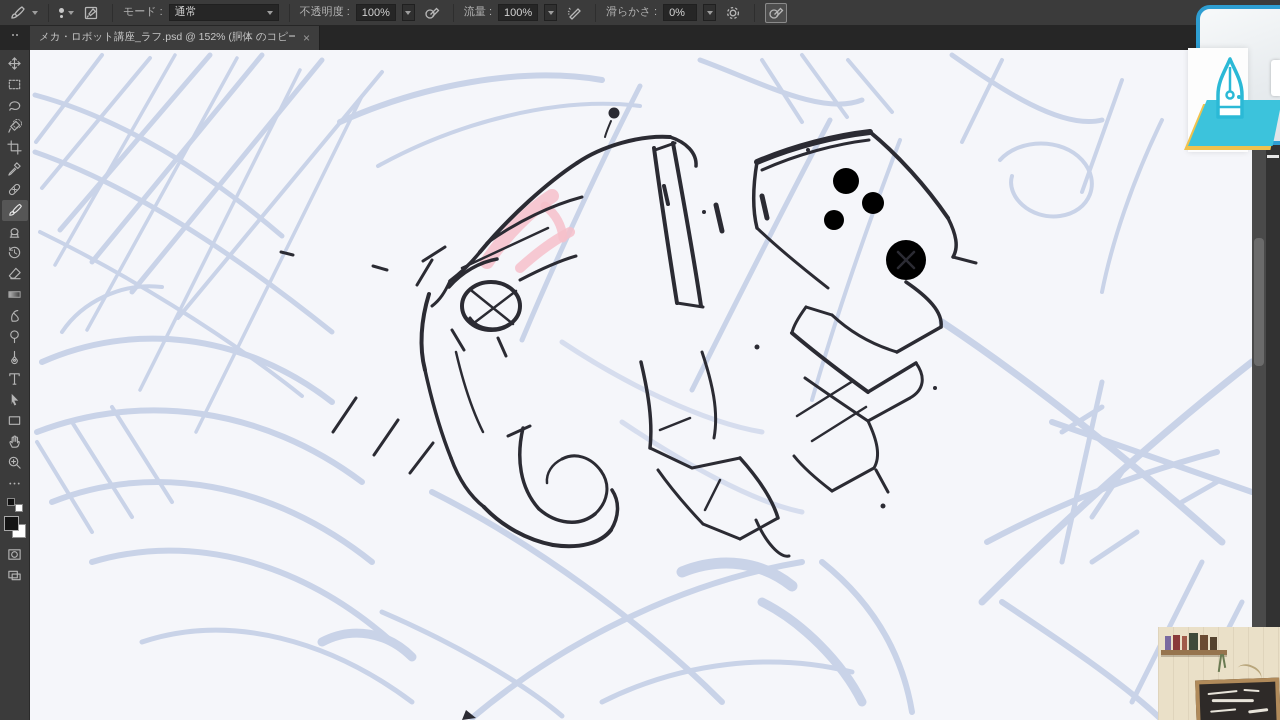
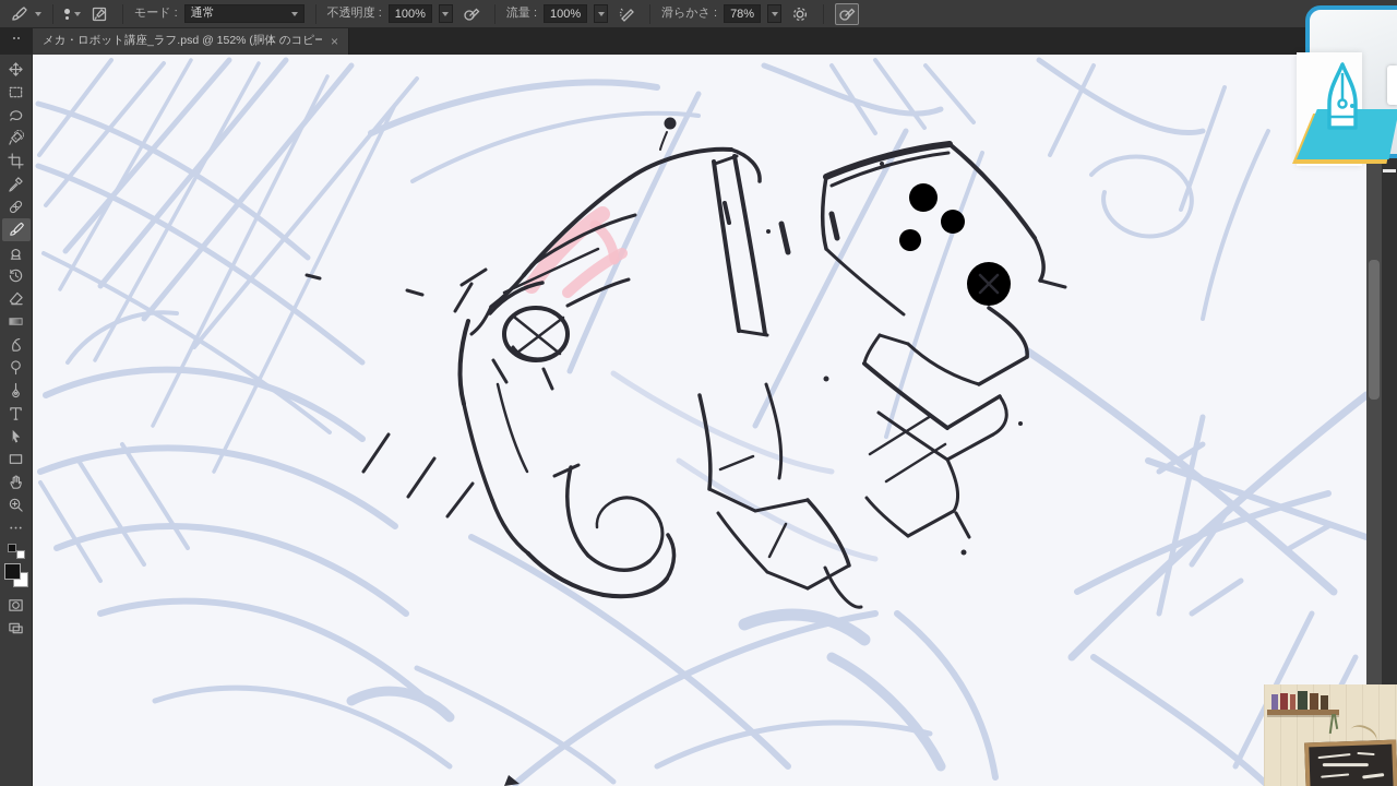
  モード :
  通常
  不透明度 :
  100%
  流量 :
  100%
  滑らかさ :
- 0%
+ 78%
  メカ・ロボット講座_ラフ.psd @ 152% (胴体 のコピー
  ×
